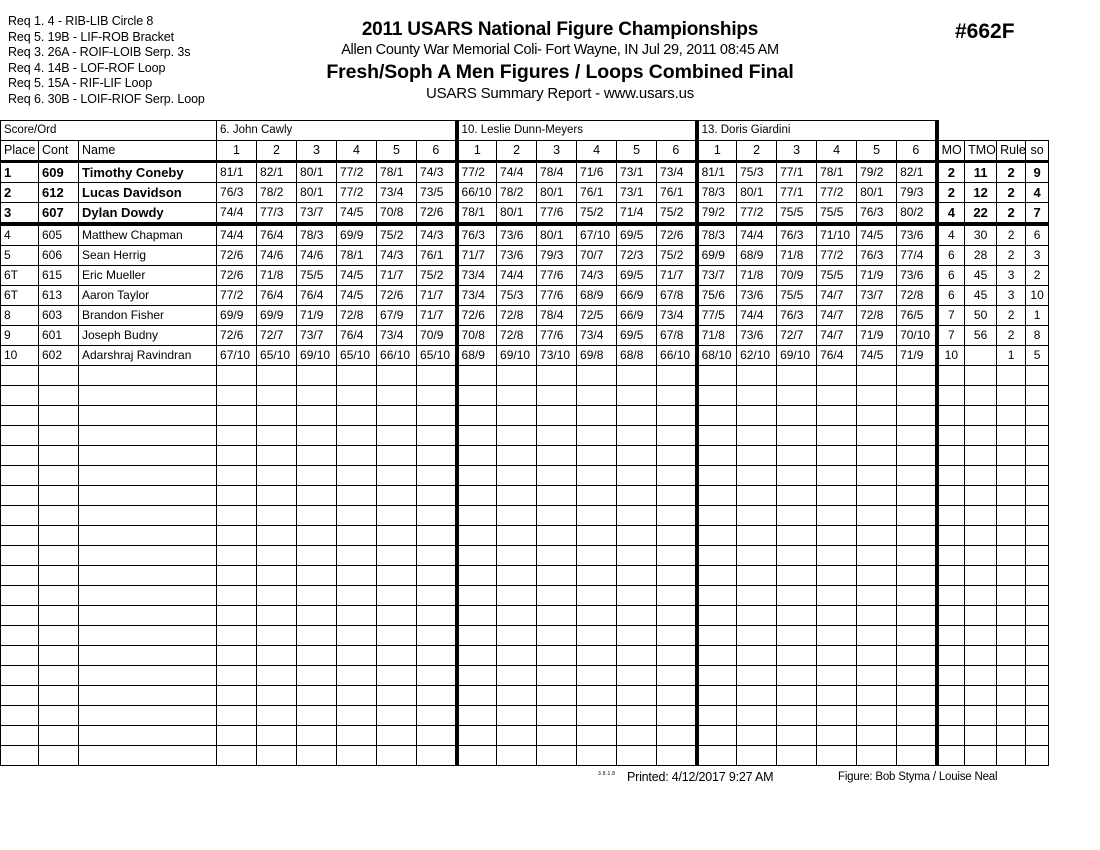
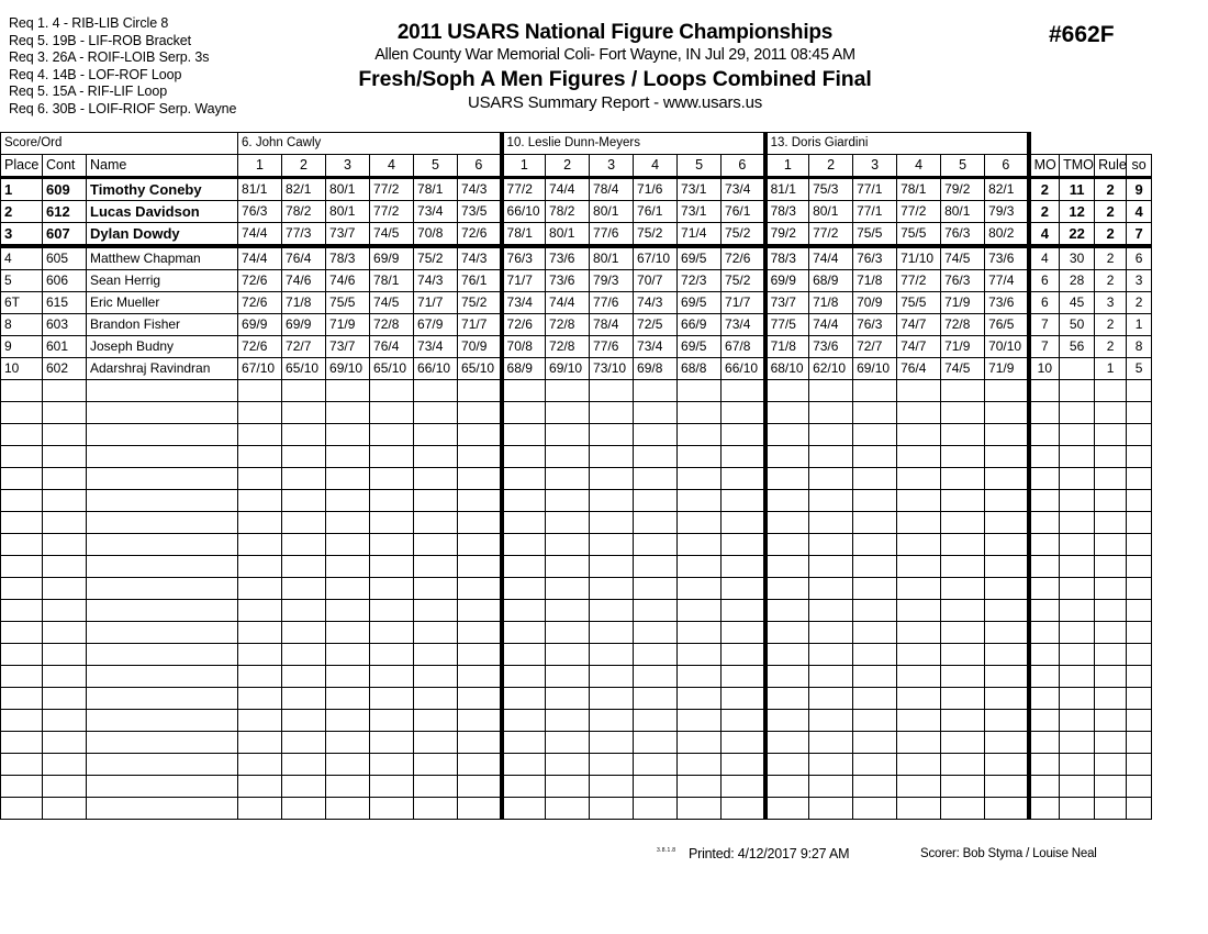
  Req 1. 4 - RIB-LIB Circle 8
  Req 5. 19B - LIF-ROB Bracket
  Req 3. 26A - ROIF-LOIB Serp. 3s
  Req 4. 14B - LOF-ROF Loop
  Req 5. 15A - RIF-LIF Loop
- Req 6. 30B - LOIF-RIOF Serp. Loop
+ Req 6. 30B - LOIF-RIOF Serp. Wayne
  2011 USARS National Figure Championships
  Allen County War Memorial Coli- Fort Wayne, IN Jul 29, 2011 08:45 AM
  Fresh/Soph A Men Figures / Loops Combined Final
  USARS Summary Report - www.usars.us
  #662F
  Score/Ord	6. John Cawly	10. Leslie Dunn-Meyers	13. Doris Giardini
  Place	Cont	Name	1	2	3	4	5	6	1	2	3	4	5	6	1	2	3	4	5	6	MO	TMO	Rule	so
  1	609	Timothy Coneby	81/1	82/1	80/1	77/2	78/1	74/3	77/2	74/4	78/4	71/6	73/1	73/4	81/1	75/3	77/1	78/1	79/2	82/1	2	11	2	9
  2	612	Lucas Davidson	76/3	78/2	80/1	77/2	73/4	73/5	66/10	78/2	80/1	76/1	73/1	76/1	78/3	80/1	77/1	77/2	80/1	79/3	2	12	2	4
  3	607	Dylan Dowdy	74/4	77/3	73/7	74/5	70/8	72/6	78/1	80/1	77/6	75/2	71/4	75/2	79/2	77/2	75/5	75/5	76/3	80/2	4	22	2	7
  4	605	Matthew Chapman	74/4	76/4	78/3	69/9	75/2	74/3	76/3	73/6	80/1	67/10	69/5	72/6	78/3	74/4	76/3	71/10	74/5	73/6	4	30	2	6
  5	606	Sean Herrig	72/6	74/6	74/6	78/1	74/3	76/1	71/7	73/6	79/3	70/7	72/3	75/2	69/9	68/9	71/8	77/2	76/3	77/4	6	28	2	3
  6T	615	Eric Mueller	72/6	71/8	75/5	74/5	71/7	75/2	73/4	74/4	77/6	74/3	69/5	71/7	73/7	71/8	70/9	75/5	71/9	73/6	6	45	3	2
- 6T	613	Aaron Taylor	77/2	76/4	76/4	74/5	72/6	71/7	73/4	75/3	77/6	68/9	66/9	67/8	75/6	73/6	75/5	74/7	73/7	72/8	6	45	3	10
  8	603	Brandon Fisher	69/9	69/9	71/9	72/8	67/9	71/7	72/6	72/8	78/4	72/5	66/9	73/4	77/5	74/4	76/3	74/7	72/8	76/5	7	50	2	1
  9	601	Joseph Budny	72/6	72/7	73/7	76/4	73/4	70/9	70/8	72/8	77/6	73/4	69/5	67/8	71/8	73/6	72/7	74/7	71/9	70/10	7	56	2	8
  10	602	Adarshraj Ravindran	67/10	65/10	69/10	65/10	66/10	65/10	68/9	69/10	73/10	69/8	68/8	66/10	68/10	62/10	69/10	76/4	74/5	71/9	10		1	5
  Printed: 4/12/2017 9:27 AM
- Figure: Bob Styma / Louise Neal
+ Scorer: Bob Styma / Louise Neal
